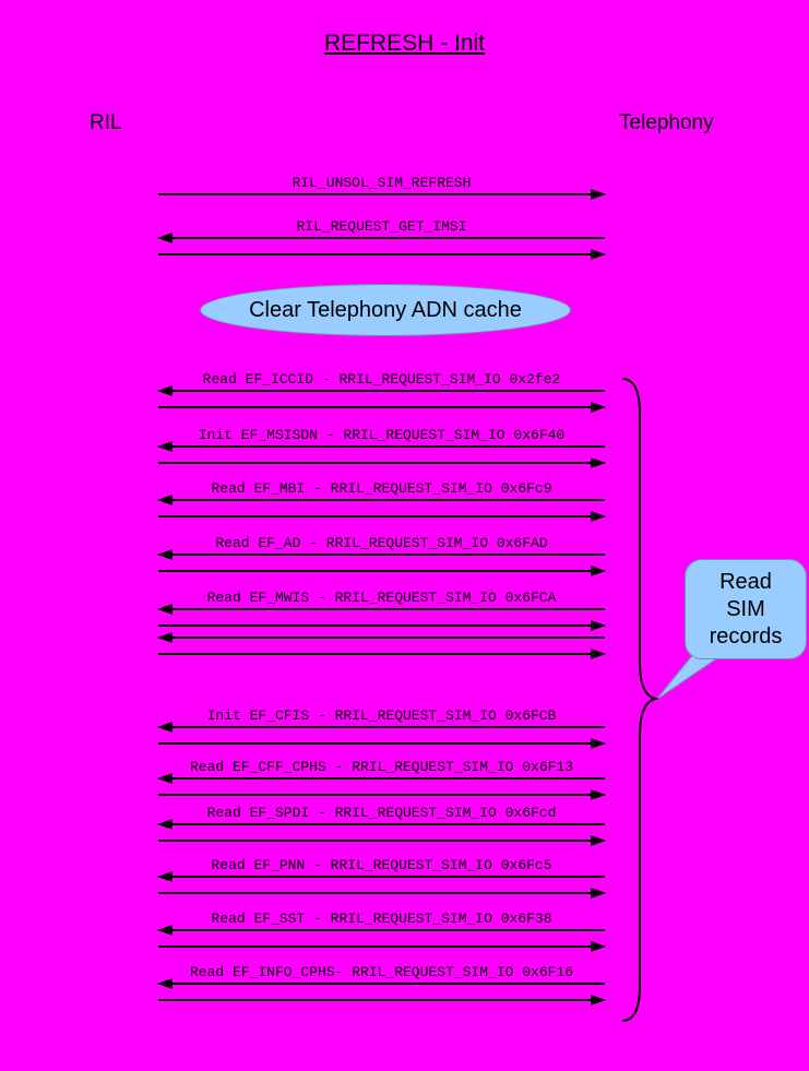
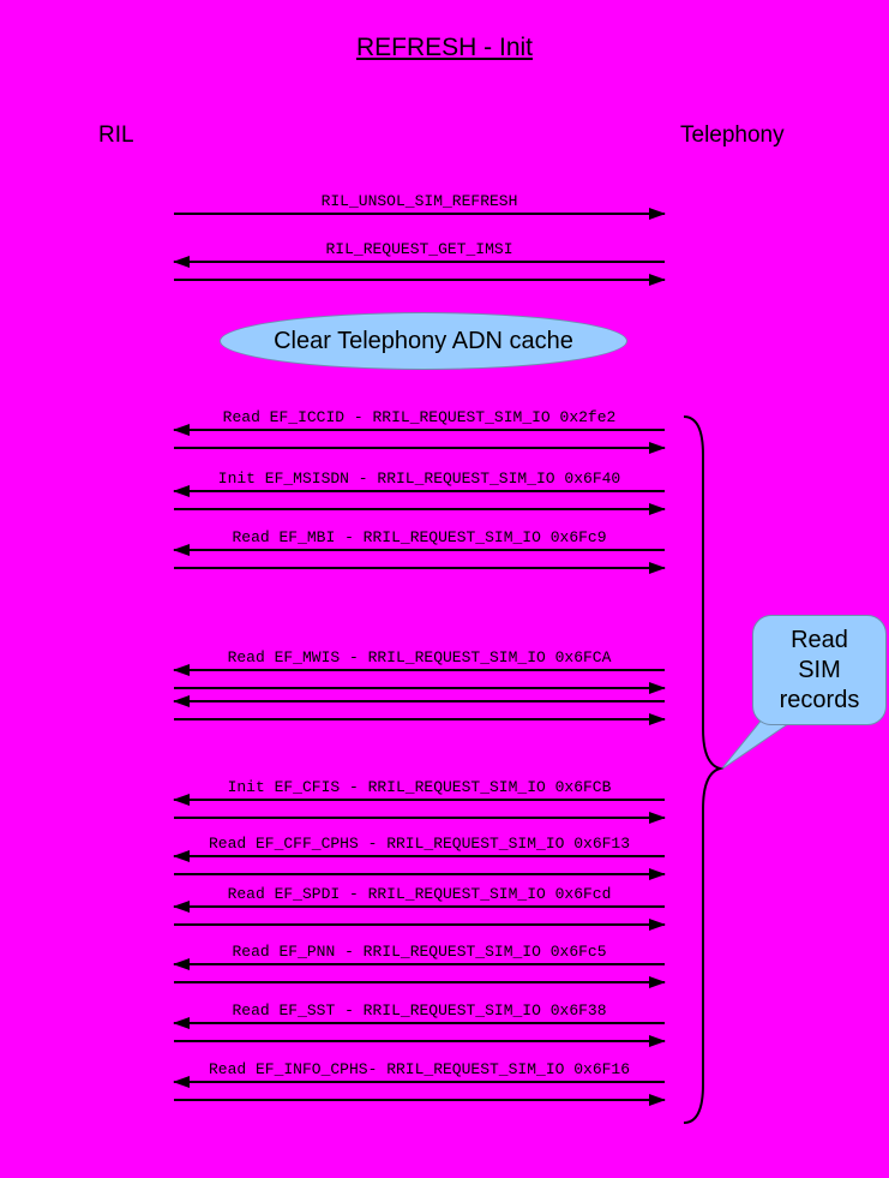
  REFRESH - Init
  RIL
  Telephony
  RIL_UNSOL_SIM_REFRESH
  RIL_REQUEST_GET_IMSI
  Clear Telephony ADN cache
  Read EF_ICCID - RRIL_REQUEST_SIM_IO 0x2fe2
  Init EF_MSISDN - RRIL_REQUEST_SIM_IO 0x6F40
  Read EF_MBI - RRIL_REQUEST_SIM_IO 0x6Fc9
- Read EF_AD - RRIL_REQUEST_SIM_IO 0x6FAD
  Read EF_MWIS - RRIL_REQUEST_SIM_IO 0x6FCA
  Init EF_CFIS - RRIL_REQUEST_SIM_IO 0x6FCB
  Read EF_CFF_CPHS - RRIL_REQUEST_SIM_IO 0x6F13
  Read EF_SPDI - RRIL_REQUEST_SIM_IO 0x6Fcd
  Read EF_PNN - RRIL_REQUEST_SIM_IO 0x6Fc5
  Read EF_SST - RRIL_REQUEST_SIM_IO 0x6F38
  Read EF_INFO_CPHS- RRIL_REQUEST_SIM_IO 0x6F16
  Read SIM records
